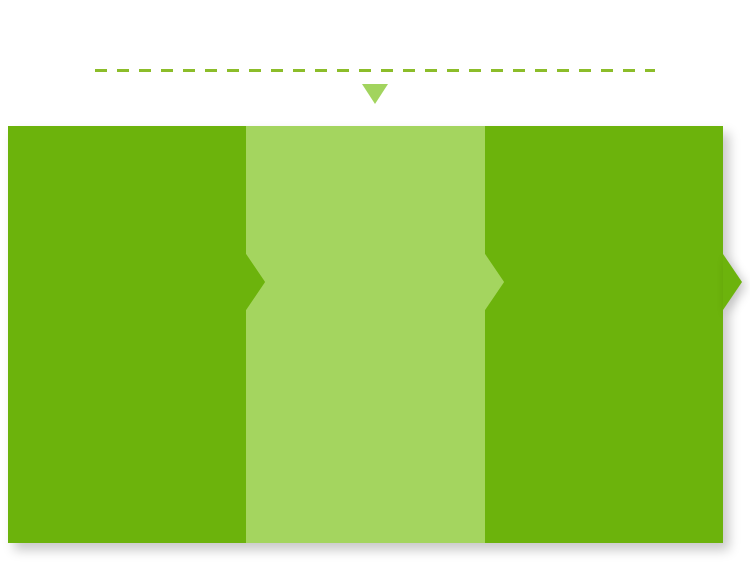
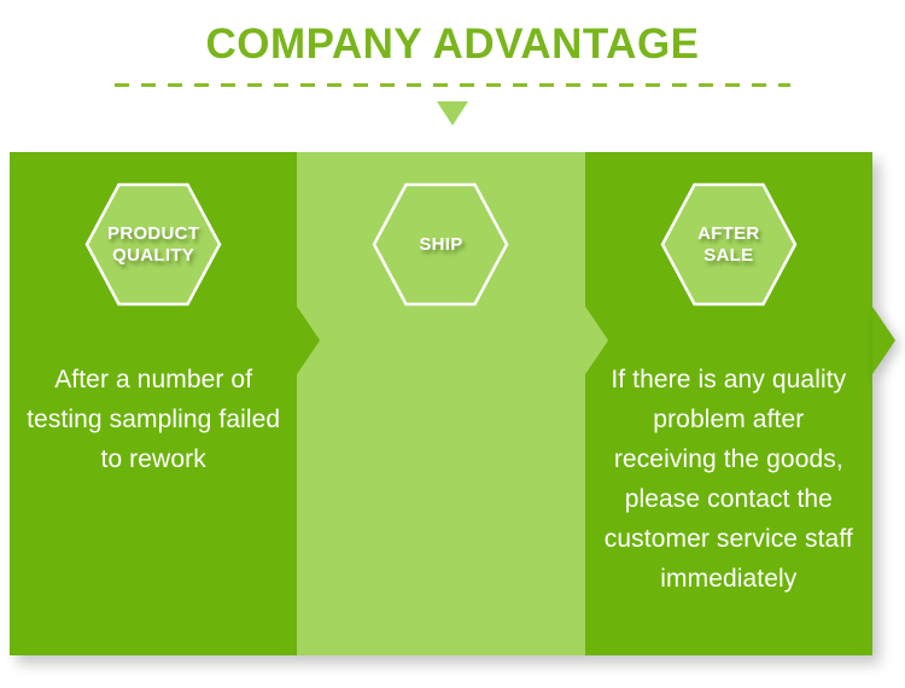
+ COMPANY ADVANTAGE
+ PRODUCT
+ QUALITY
+ After a number of testing sampling failed to rework
+ SHIP
+ AFTER
+ SALE
+ If there is any quality problem after receiving the goods, please contact the customer service staff immediately
